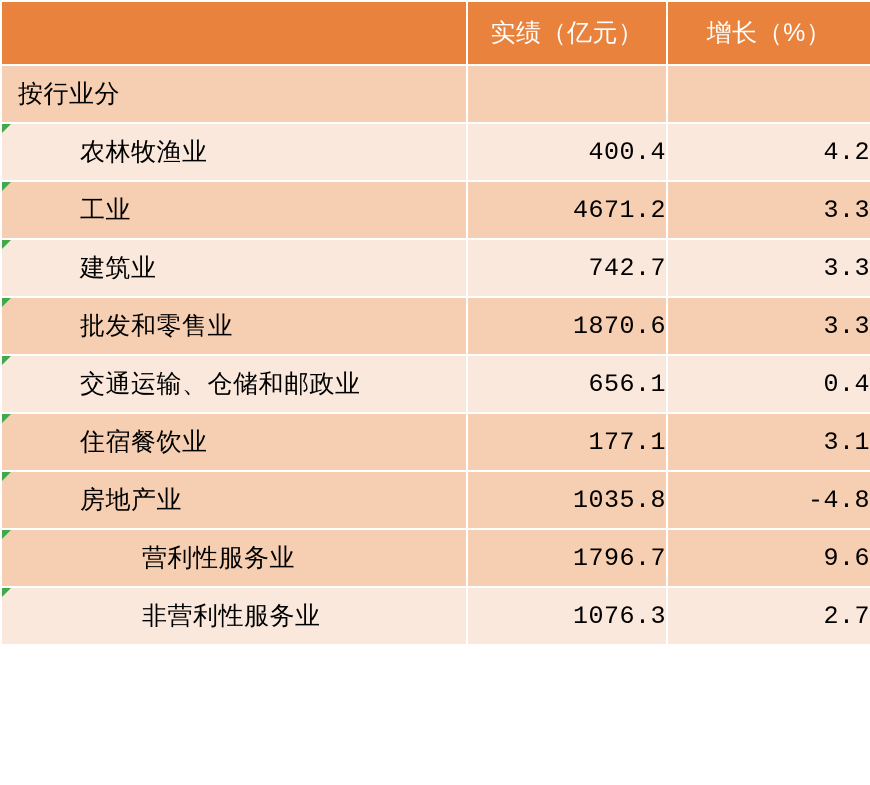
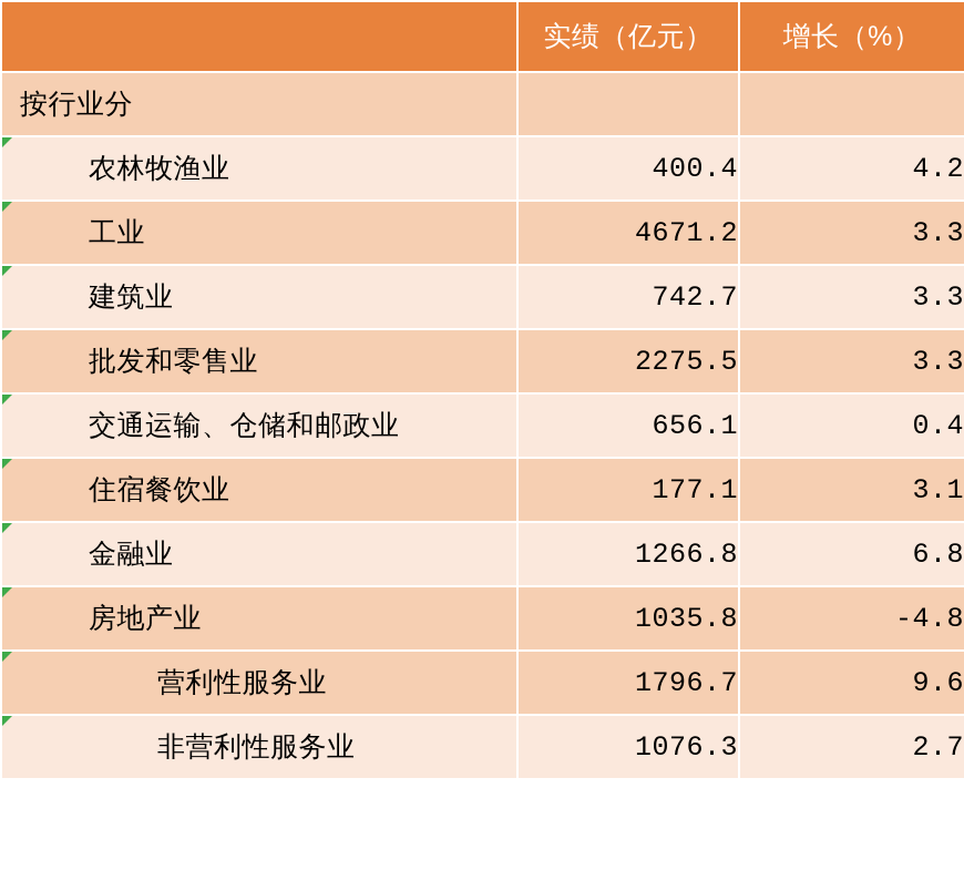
  	实绩（亿元）	增长（%）
  按行业分
  农林牧渔业	400.4	4.2
  工业	4671.2	3.3
  建筑业	742.7	3.3
- 批发和零售业	1870.6	3.3
+ 批发和零售业	2275.5	3.3
  交通运输、仓储和邮政业	656.1	0.4
  住宿餐饮业	177.1	3.1
+ 金融业	1266.8	6.8
  房地产业	1035.8	-4.8
  营利性服务业	1796.7	9.6
  非营利性服务业	1076.3	2.7
